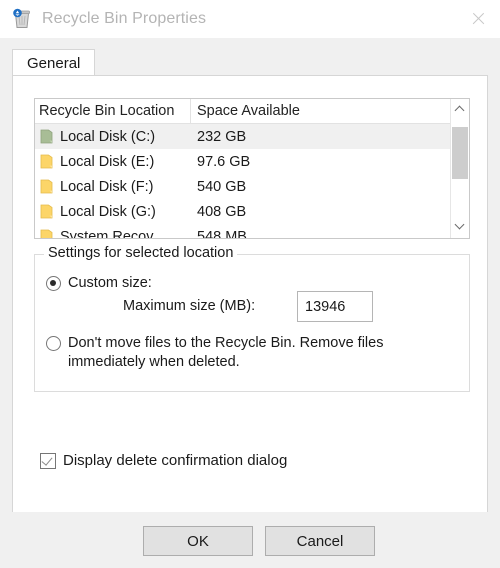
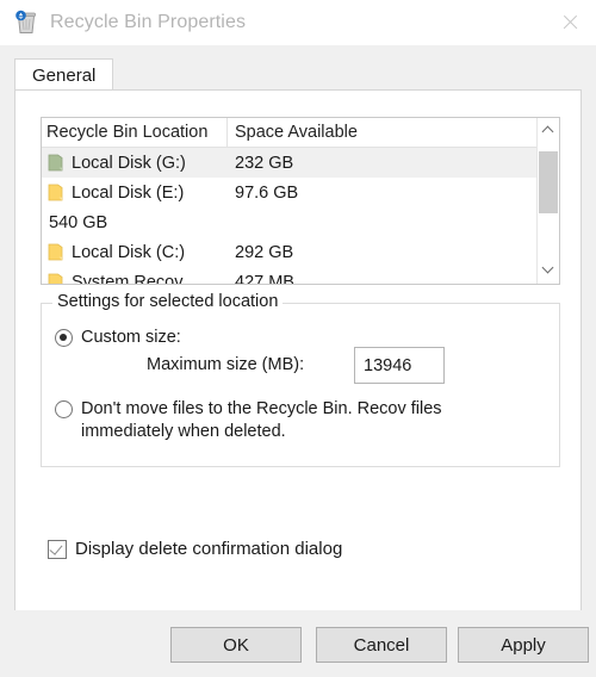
  Recycle Bin Properties
  General
  Recycle Bin Location
  Space Available
- Local Disk (C:)
+ Local Disk (G:)
  232 GB
  Local Disk (E:)
  97.6 GB
- Local Disk (F:)
  540 GB
- Local Disk (G:)
+ Local Disk (C:)
- 408 GB
+ 292 GB
  System Recov
- 548 MB
+ 427 MB
  Settings for selected location
  Custom size:
  Maximum size (MB):
  13946
- Don't move files to the Recycle Bin. Remove files immediately when deleted.
+ Don't move files to the Recycle Bin. Recov files immediately when deleted.
  Display delete confirmation dialog
  OK
  Cancel
+ Apply
